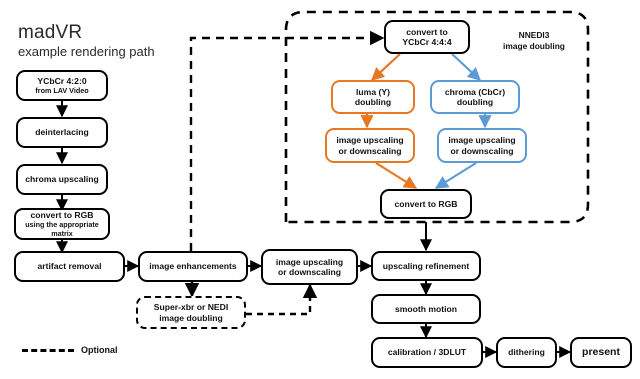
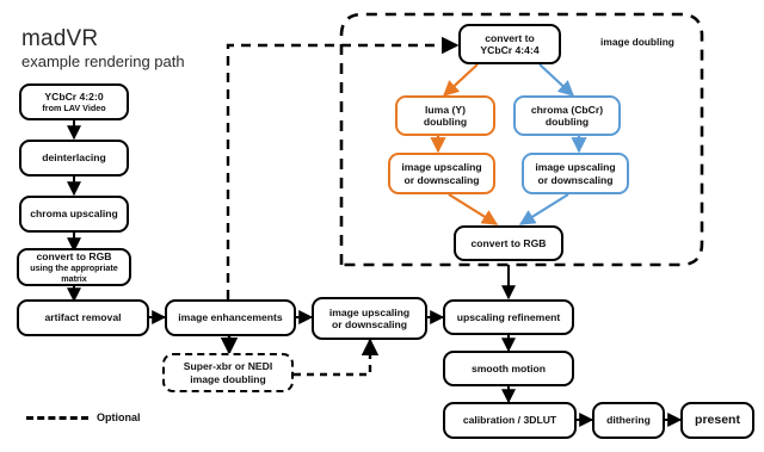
  madVR
  example rendering path
- NNEDI3
  image doubling
  YCbCr 4:2:0
  from LAV Video
  deinterlacing
  chroma upscaling
  convert to RGB
  using the appropriate matrix
  artifact removal
  image enhancements
  Super-xbr or NEDI
  image doubling
  image upscaling
  or downscaling
  convert to
  YCbCr 4:4:4
  luma (Y)
  doubling
  chroma (CbCr)
  doubling
  image upscaling
  or downscaling
  image upscaling
  or downscaling
  convert to RGB
  upscaling refinement
  smooth motion
  calibration / 3DLUT
  dithering
  present
  Optional
